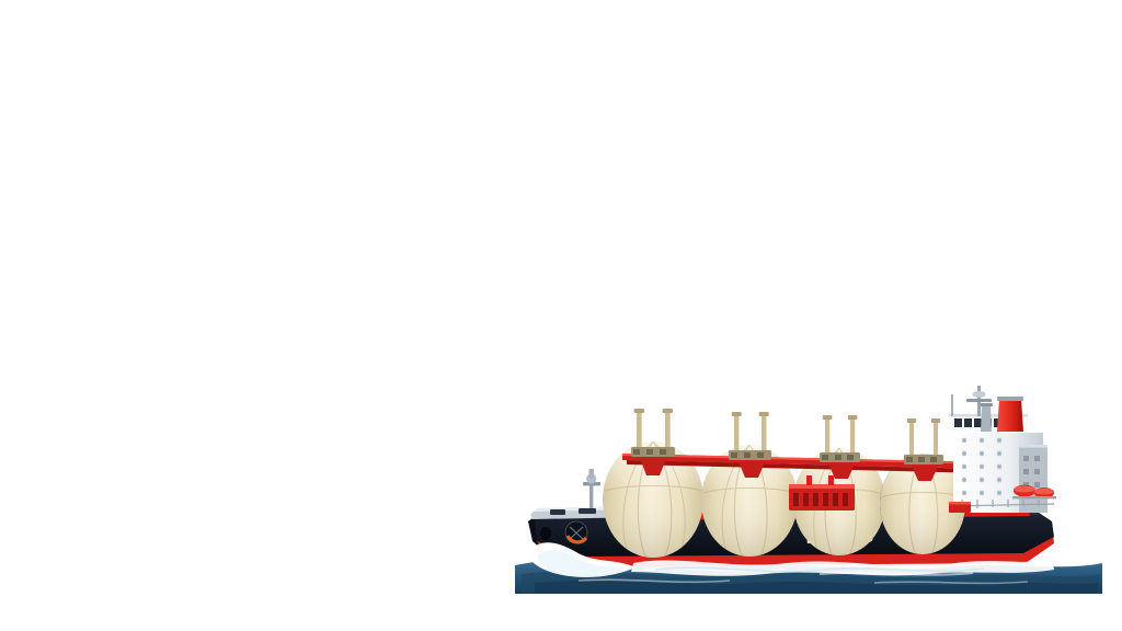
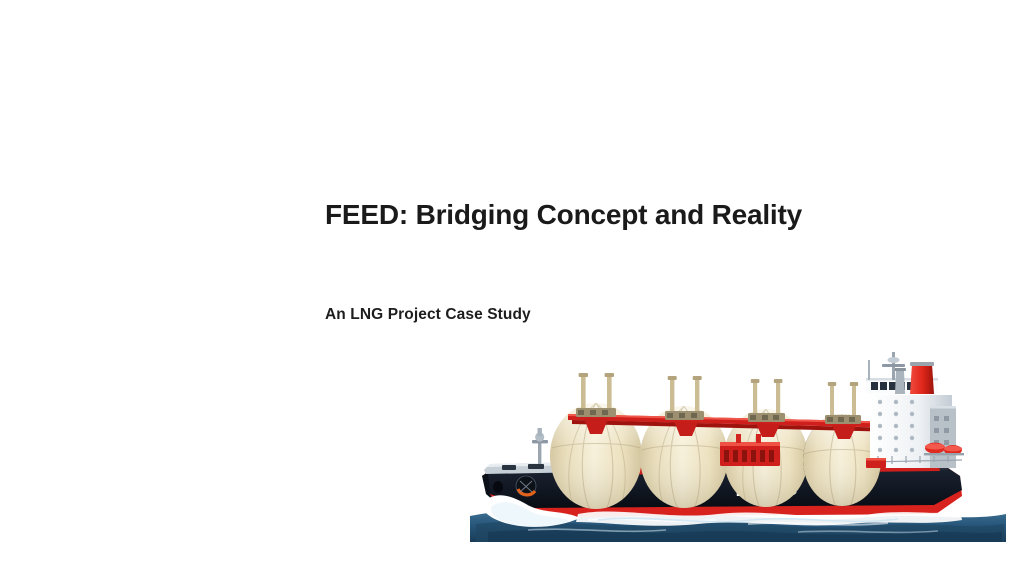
+ FEED: Bridging Concept and Reality
+ An LNG Project Case Study
